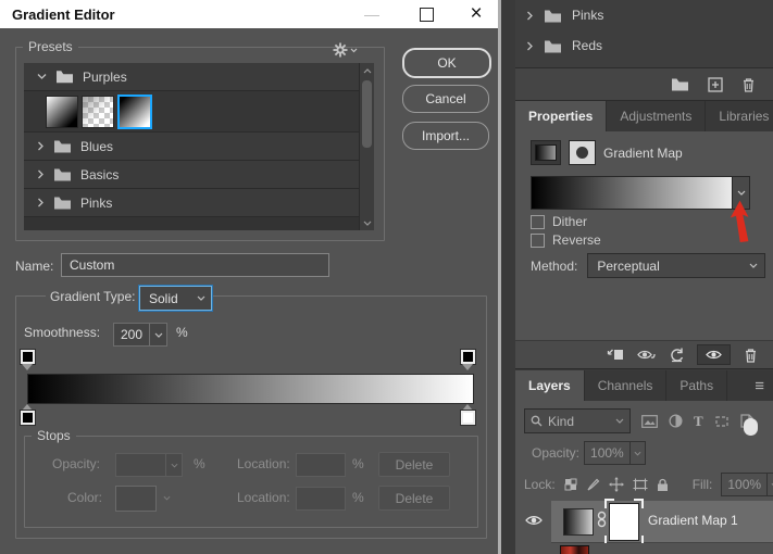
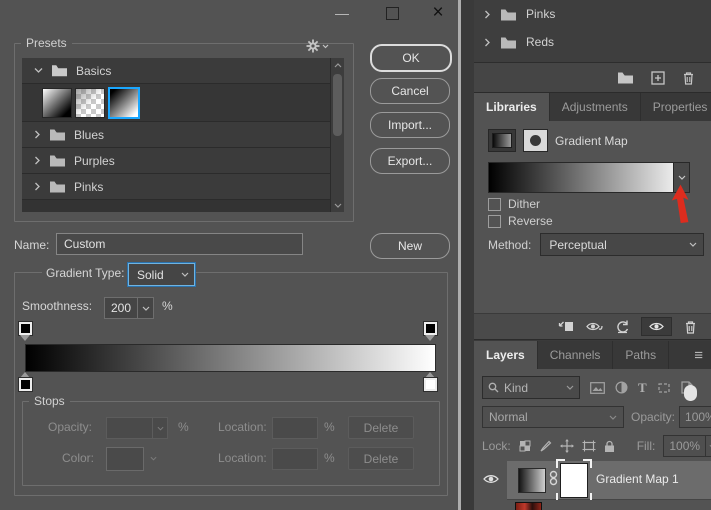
- Gradient Editor
  —
  ×
  Presets
- Purples
+ Basics
  Blues
- Basics
+ Purples
  Pinks
  OK
  Cancel
  Import...
+ Export...
  Name:
  Custom
+ New
  Gradient Type:
  Solid
  Smoothness:
  200
  %
  Stops
  Opacity:
  %
  Location:
  %
  Delete
  Color:
  Location:
  %
  Delete
  Pinks
  Reds
- Properties
+ Libraries
  Adjustments
- Libraries
+ Properties
  Gradient Map
  Dither
  Reverse
  Method:
  Perceptual
  Layers
  Channels
  Paths
  ≡
  Kind
  T
+ Normal
  Opacity:
  100%
  Lock:
  Fill:
  100%
  Gradient Map 1
